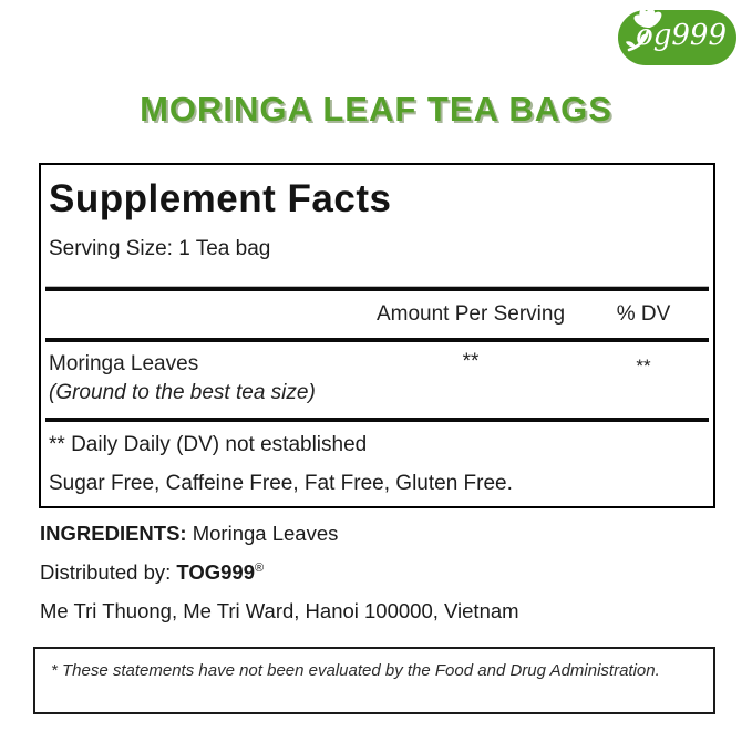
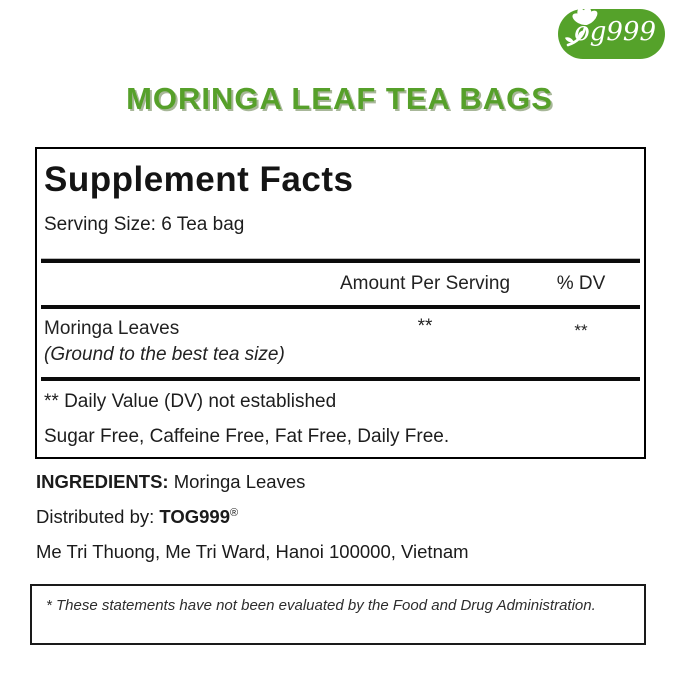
  g999
  MORINGA LEAF TEA BAGS
  Supplement Facts
- Serving Size: 1 Tea bag
+ Serving Size: 6 Tea bag
  Amount Per Serving
  % DV
  Moringa Leaves
  (Ground to the best tea size)
  **
  **
- ** Daily Daily (DV) not established
+ ** Daily Value (DV) not established
- Sugar Free, Caffeine Free, Fat Free, Gluten Free.
+ Sugar Free, Caffeine Free, Fat Free, Daily Free.
  INGREDIENTS: Moringa Leaves
  Distributed by: TOG999®
  Me Tri Thuong, Me Tri Ward, Hanoi 100000, Vietnam
  * These statements have not been evaluated by the Food and Drug Administration.
